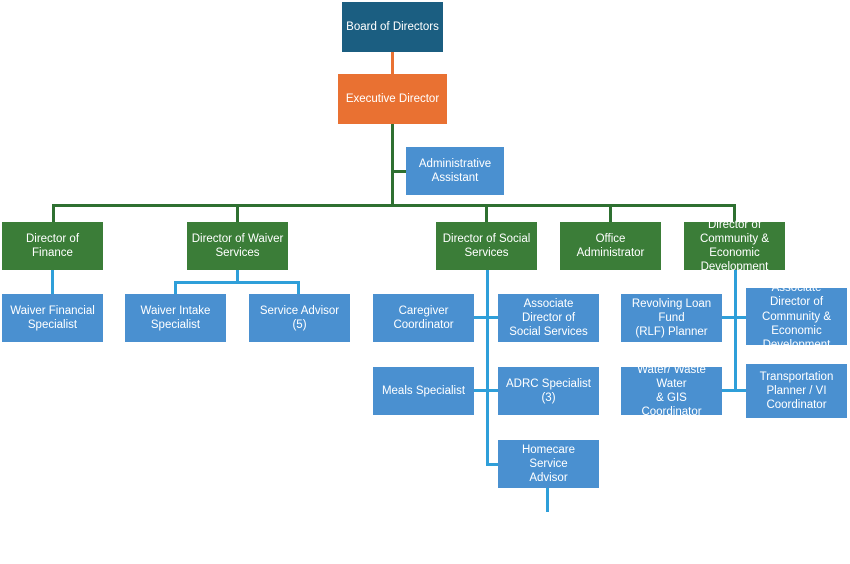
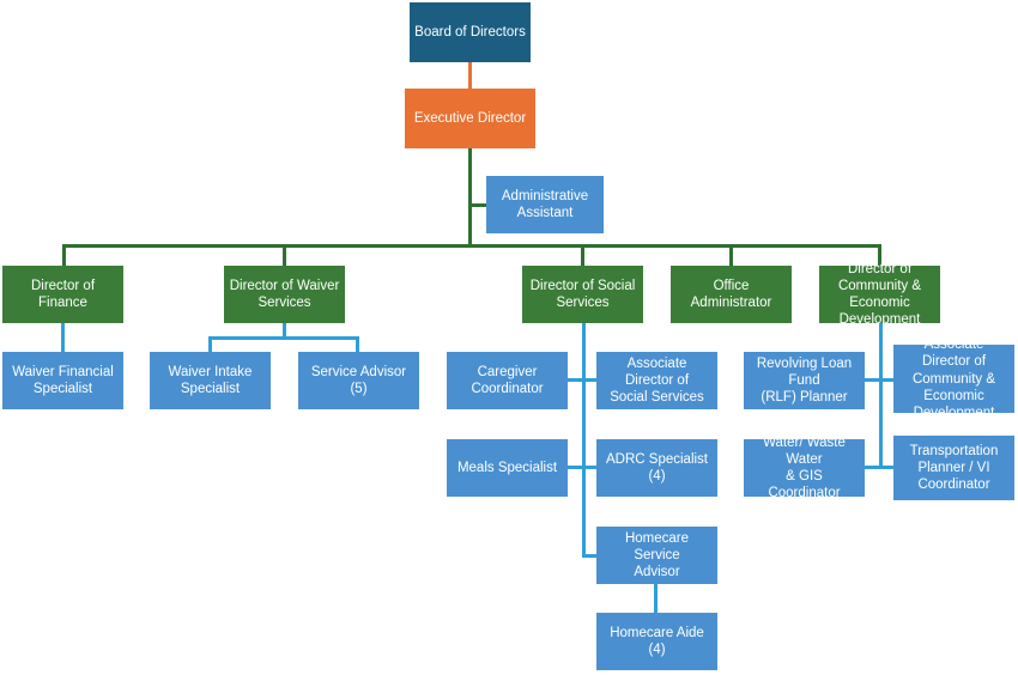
  Board of Directors
  Executive Director
  Administrative
  Assistant
  Director of Finance
  Director of Waiver
  Services
  Director of Social
  Services
  Office
  Administrator
  Director of
  Community &
  Economic
  Development
  Waiver Financial
  Specialist
  Waiver Intake
  Specialist
  Service Advisor (5)
  Caregiver
  Coordinator
  Associate Director of
  Social Services
  Revolving Loan Fund
  (RLF) Planner
  Associate Director of
  Community &
  Economic
  Development
  Meals Specialist
- ADRC Specialist (3)
+ ADRC Specialist (4)
  Water/ Waste Water
  & GIS Coordinator
  Transportation
  Planner / VI
  Coordinator
  Homecare Service
  Advisor
+ Homecare Aide (4)
